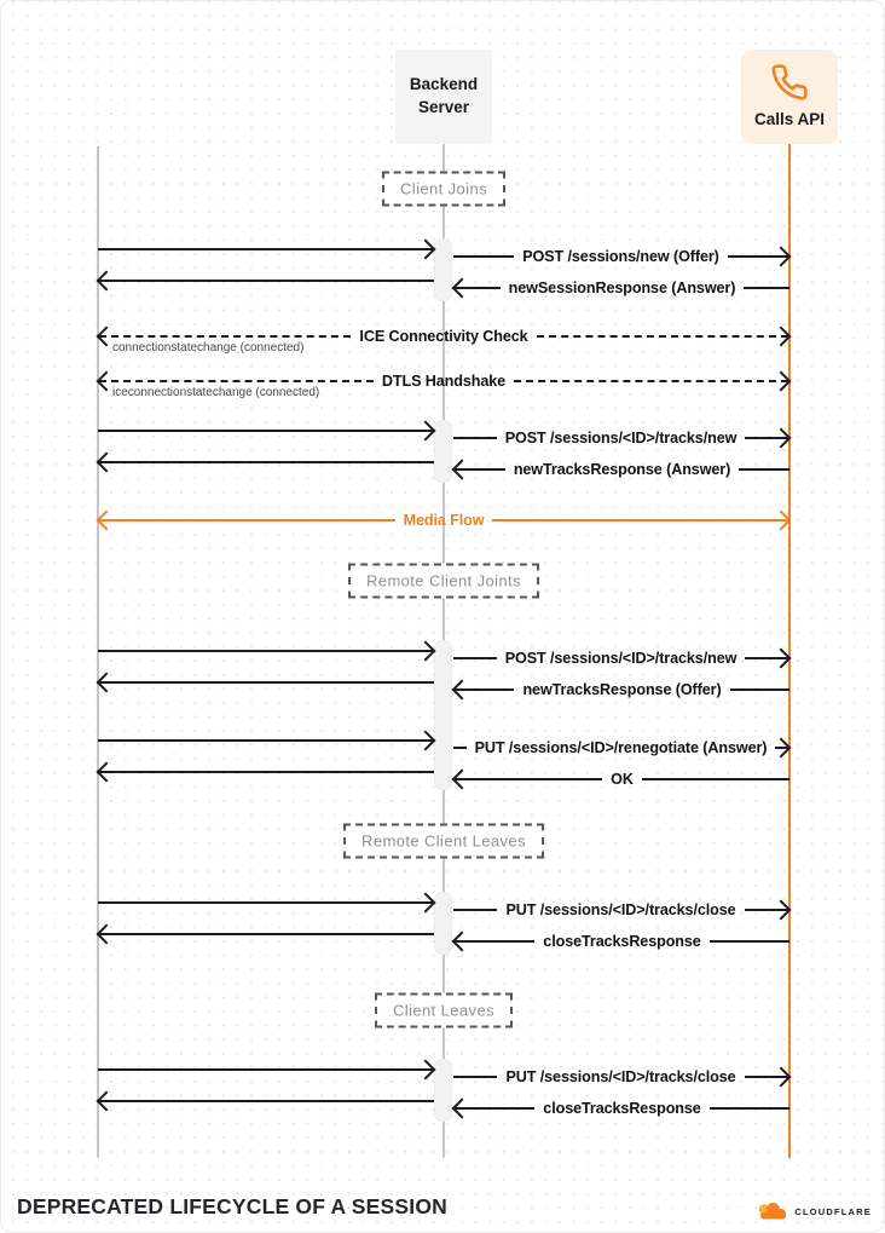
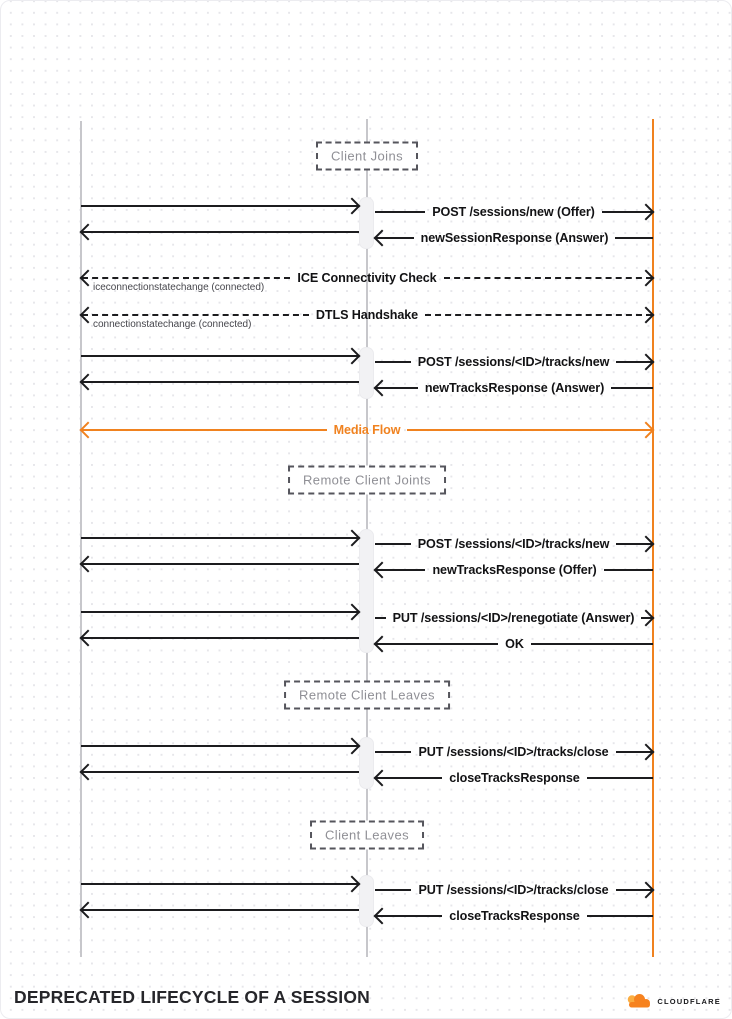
- Backend
- Server
- Calls API
  Client Joins
  POST /sessions/new (Offer)
  newSessionResponse (Answer)
  ICE Connectivity Check
- connectionstatechange (connected)
+ iceconnectionstatechange (connected)
  DTLS Handshake
- iceconnectionstatechange (connected)
+ connectionstatechange (connected)
  POST /sessions/<ID>/tracks/new
  newTracksResponse (Answer)
  Media Flow
  Remote Client Joints
  POST /sessions/<ID>/tracks/new
  newTracksResponse (Offer)
  PUT /sessions/<ID>/renegotiate (Answer)
  OK
  Remote Client Leaves
  PUT /sessions/<ID>/tracks/close
  closeTracksResponse
  Client Leaves
  PUT /sessions/<ID>/tracks/close
  closeTracksResponse
  DEPRECATED LIFECYCLE OF A SESSION
  CLOUDFLARE
